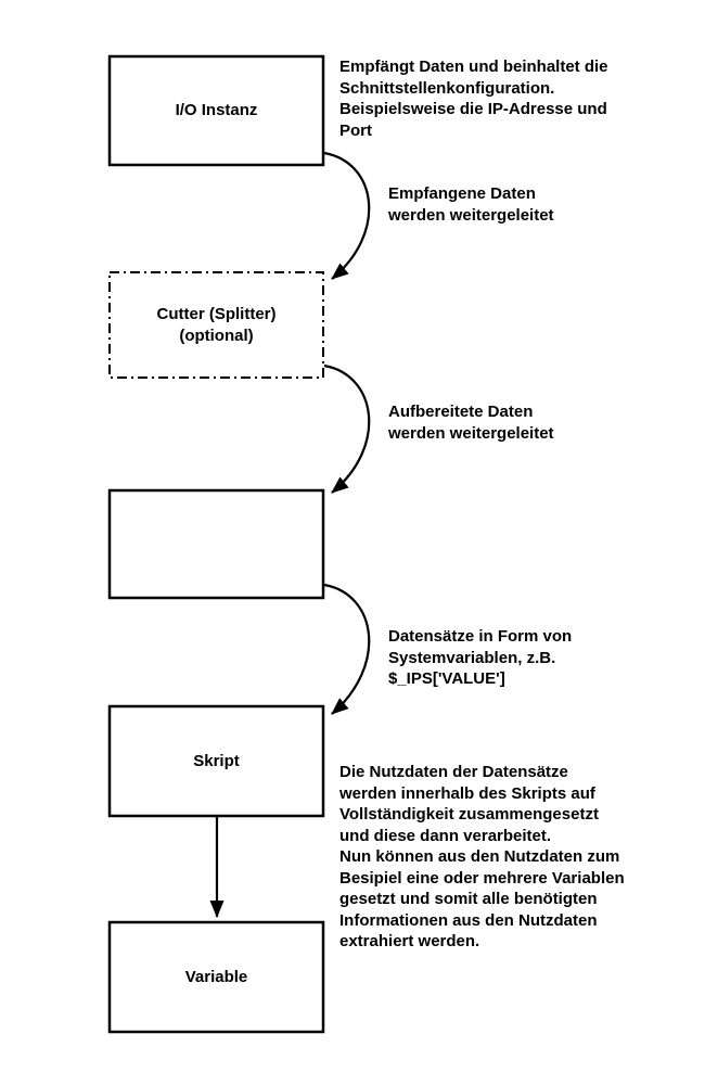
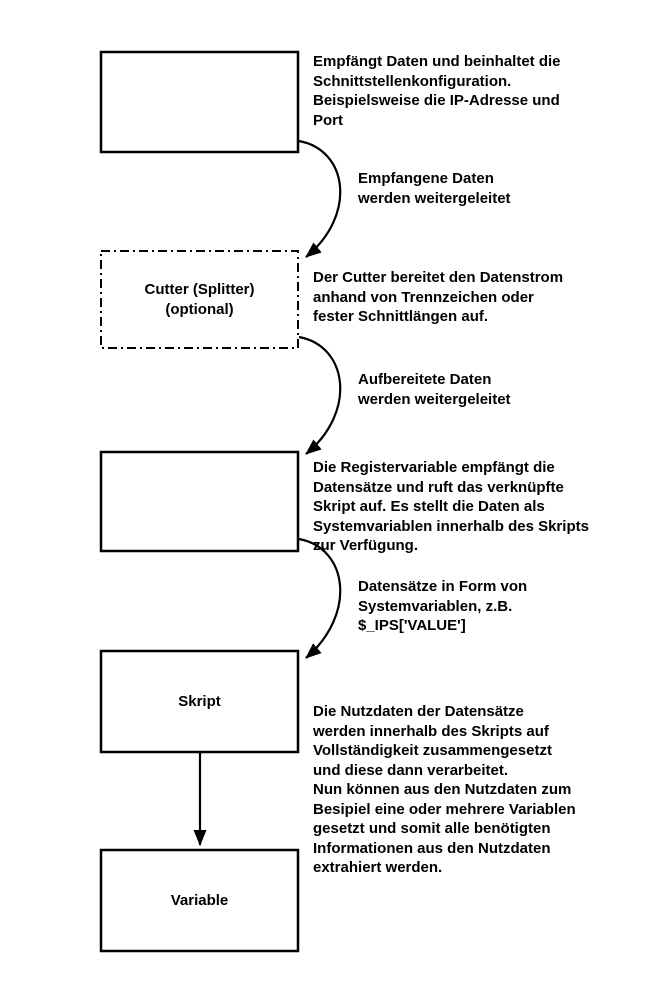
- I/O Instanz
  Cutter (Splitter)
  (optional)
  Skript
  Variable
  Empfängt Daten und beinhaltet die
  Schnittstellenkonfiguration.
  Beispielsweise die IP-Adresse und
  Port
  Empfangene Daten
  werden weitergeleitet
+ Der Cutter bereitet den Datenstrom
+ anhand von Trennzeichen oder
+ fester Schnittlängen auf.
  Aufbereitete Daten
  werden weitergeleitet
+ Die Registervariable empfängt die
+ Datensätze und ruft das verknüpfte
+ Skript auf. Es stellt die Daten als
+ Systemvariablen innerhalb des Skripts
+ zur Verfügung.
  Datensätze in Form von
  Systemvariablen, z.B.
  $_IPS['VALUE']
  Die Nutzdaten der Datensätze
  werden innerhalb des Skripts auf
  Vollständigkeit zusammengesetzt
  und diese dann verarbeitet.
  Nun können aus den Nutzdaten zum
  Besipiel eine oder mehrere Variablen
  gesetzt und somit alle benötigten
  Informationen aus den Nutzdaten
  extrahiert werden.
